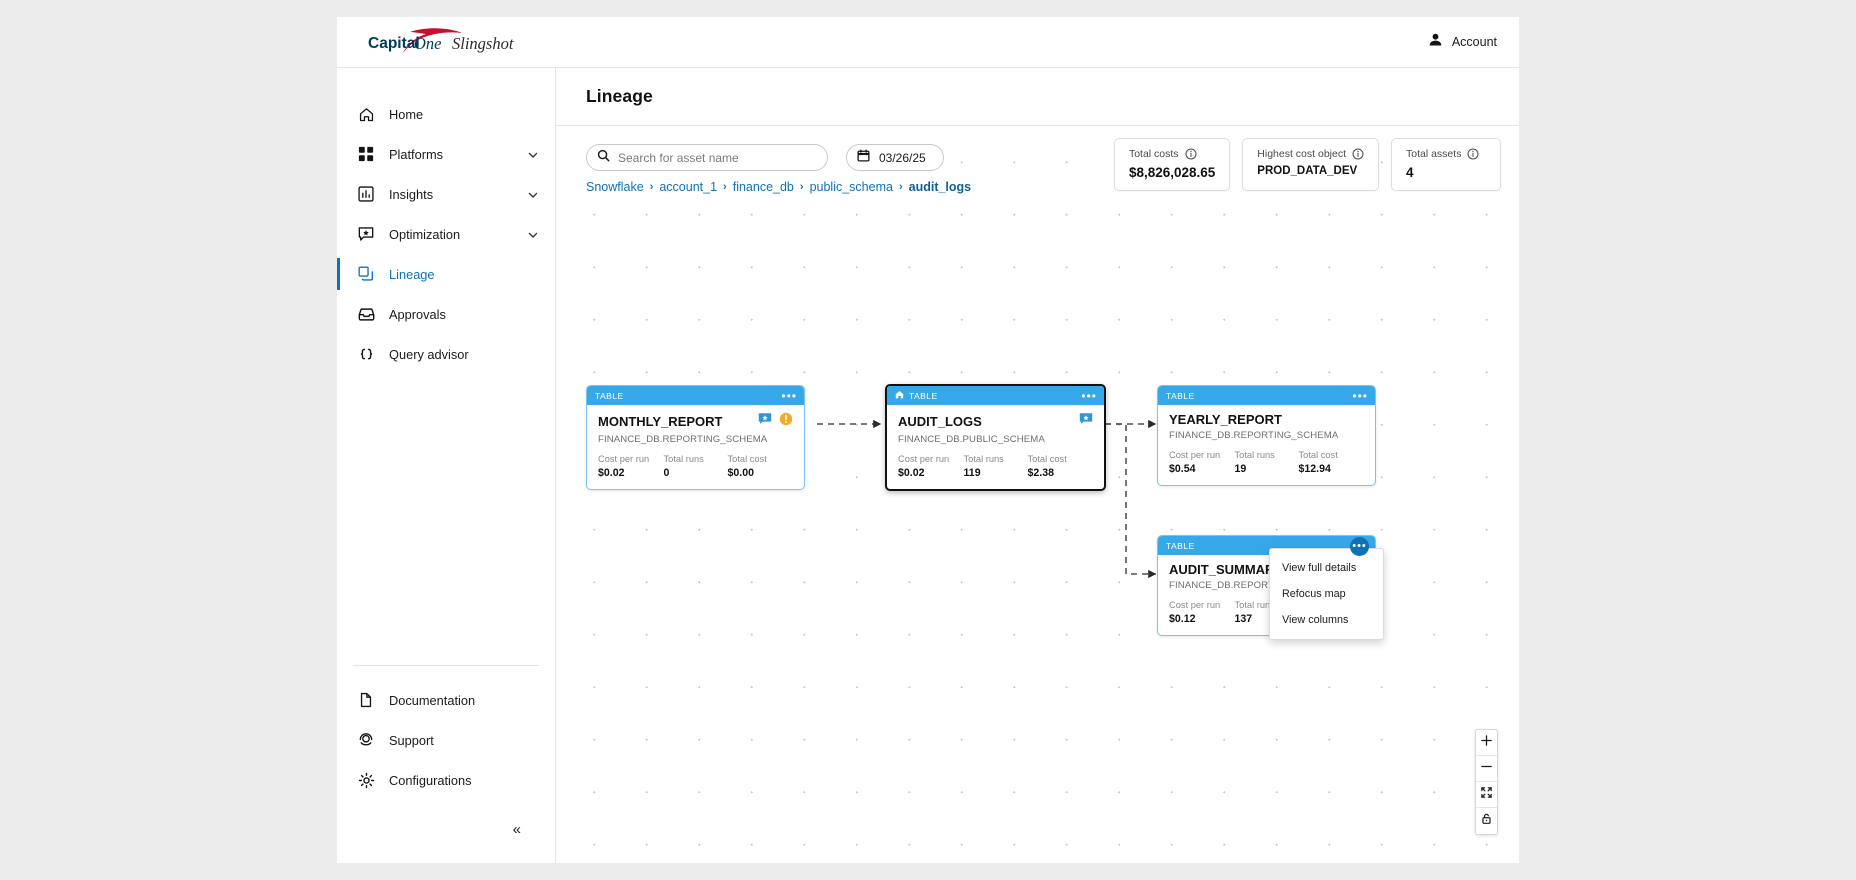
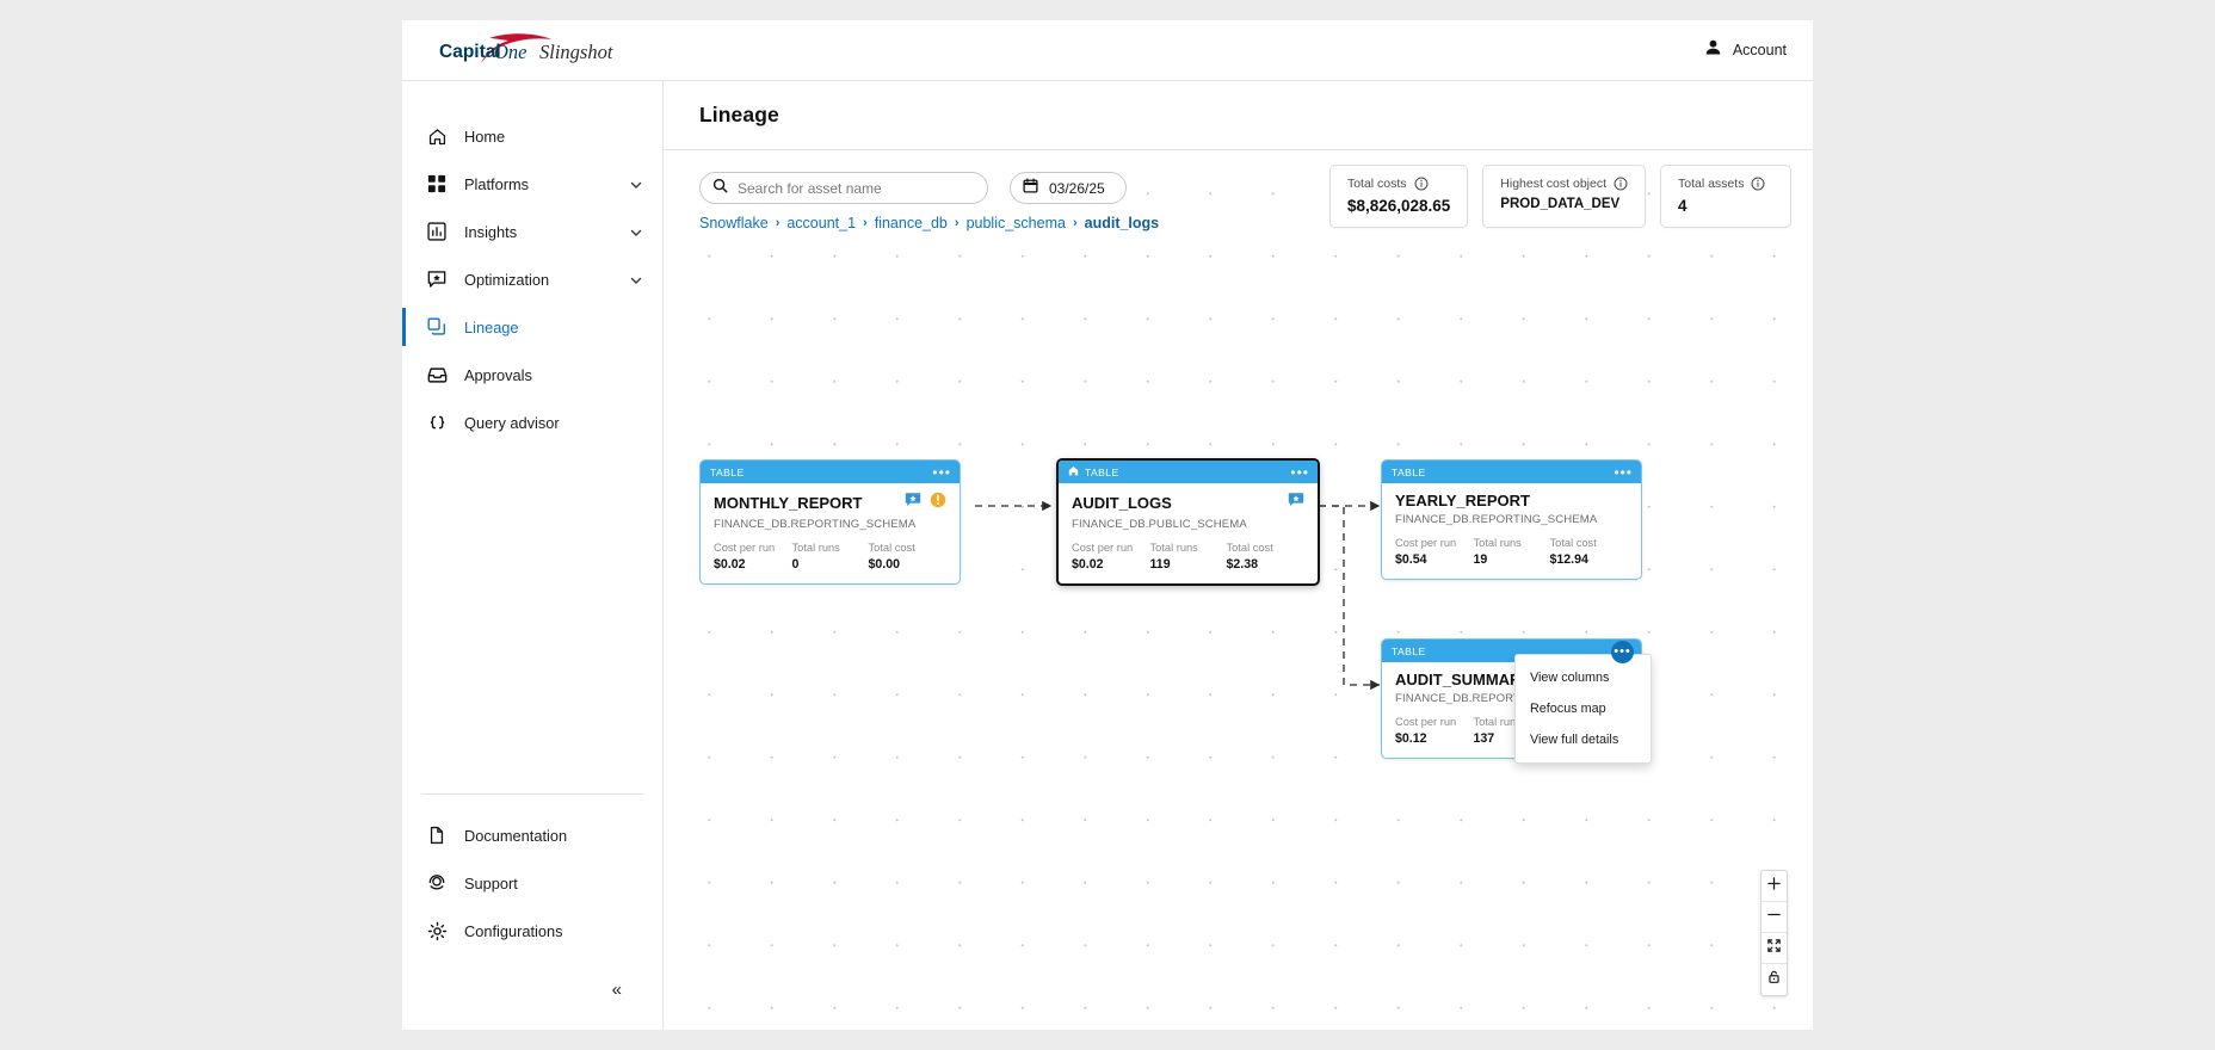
  Capital
  One
  Slingshot
  Account
  Home
  Platforms
  Insights
  Optimization
  Lineage
  Approvals
  Query advisor
  Documentation
  Support
  Configurations
  «
  Lineage
  Search for asset name
  03/26/25
  Snowflake
  ›
  account_1
  ›
  finance_db
  ›
  public_schema
  ›
  audit_logs
  Total costs
  $8,826,028.65
  Highest cost object
  PROD_DATA_DEV
  Total assets
  4
  TABLE
  •••
  MONTHLY_REPORT
  FINANCE_DB.REPORTING_SCHEMA
  Cost per run
  $0.02
  Total runs
  0
  Total cost
  $0.00
  TABLE
  •••
  AUDIT_LOGS
  FINANCE_DB.PUBLIC_SCHEMA
  Cost per run
  $0.02
  Total runs
  119
  Total cost
  $2.38
  TABLE
  •••
  YEARLY_REPORT
  FINANCE_DB.REPORTING_SCHEMA
  Cost per run
  $0.54
  Total runs
  19
  Total cost
  $12.94
  TABLE
  AUDIT_SUMMA
  Cost per run
  $0.12
  Total run
  137
  •••
- View full details
+ View columns
  Refocus map
- View columns
+ View full details
